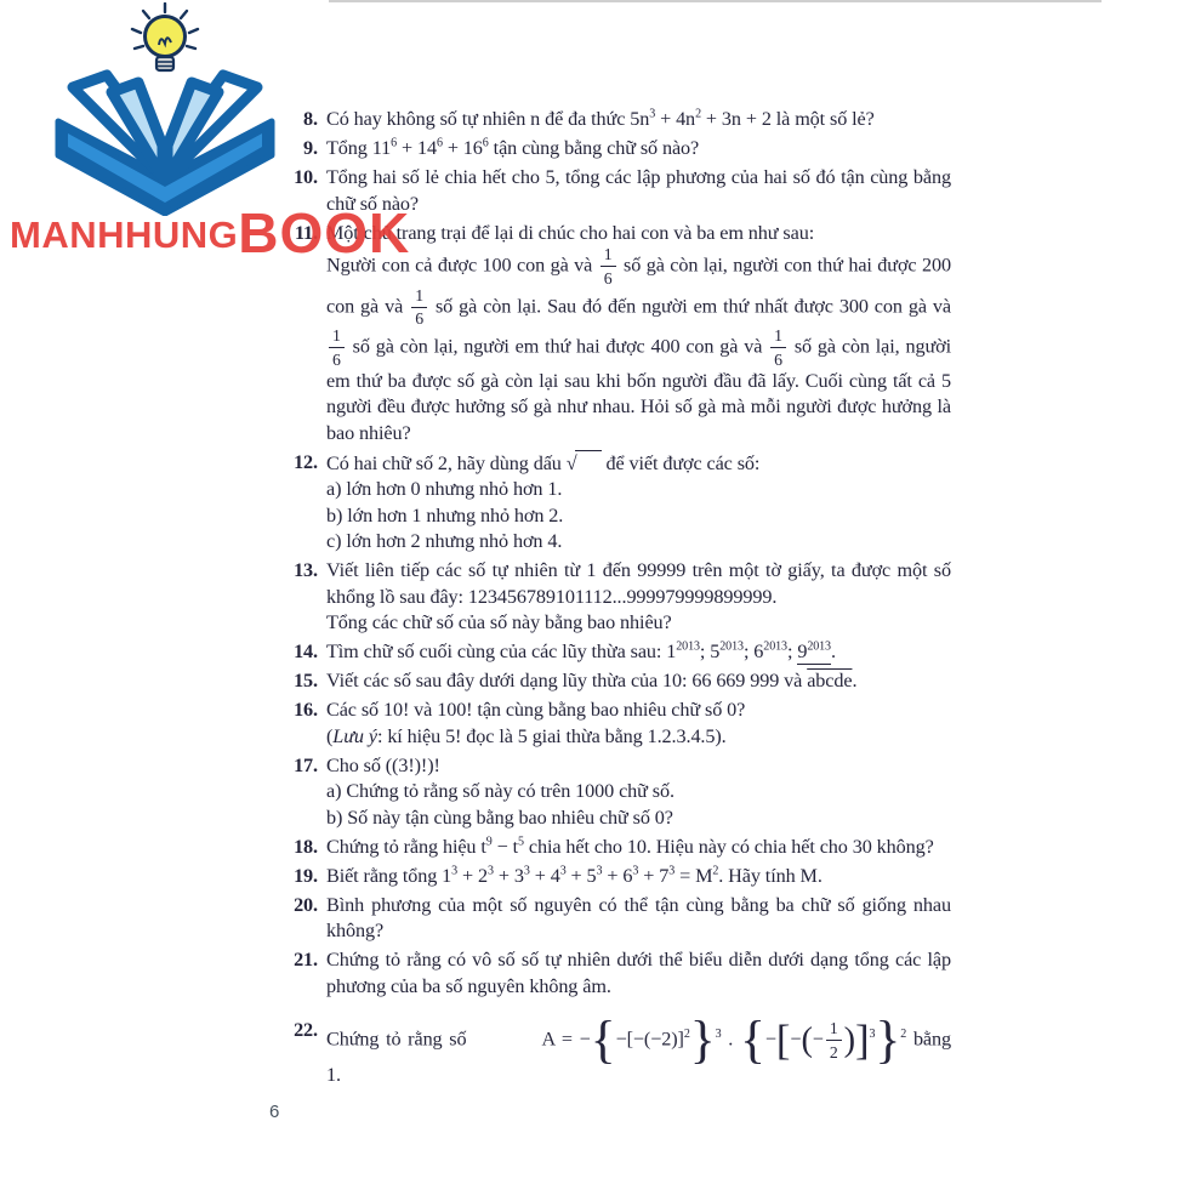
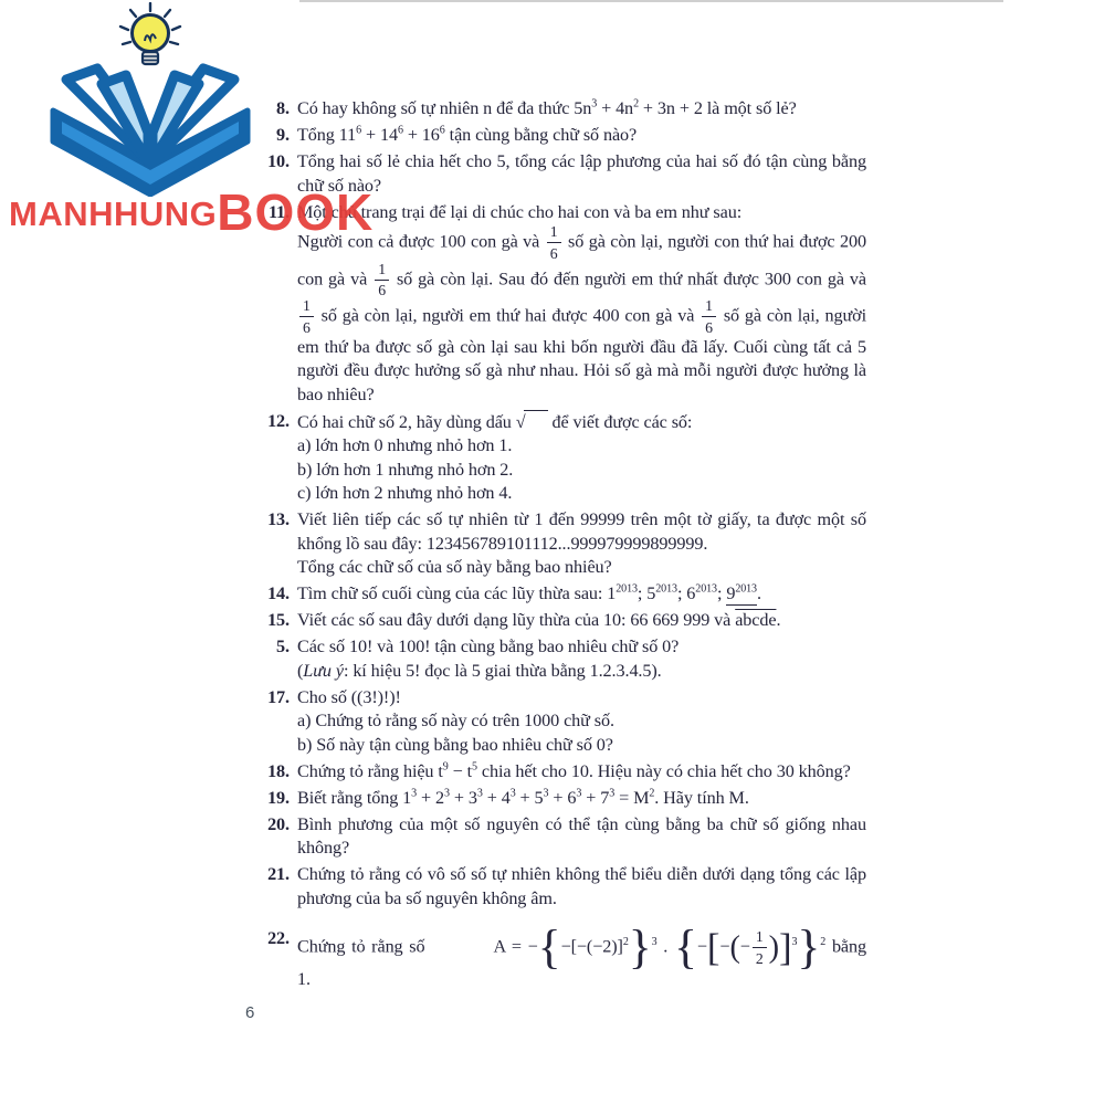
  MANHHUNGBOOK
  8.
  Có hay không số tự nhiên n để đa thức 5n3 + 4n2 + 3n + 2 là một số lẻ?
  9.
  Tổng 116 + 146 + 166 tận cùng bằng chữ số nào?
  10.
  Tổng hai số lẻ chia hết cho 5, tổng các lập phương của hai số đó tận cùng bằng chữ số nào?
  11.
  Một chủ trang trại để lại di chúc cho hai con và ba em như sau:
  Người con cả được 100 con gà và
  1
  6
  số gà còn lại, người con thứ hai được 200 con gà và
  1
  6
  số gà còn lại. Sau đó đến người em thứ nhất được 300 con gà và
  1
  6
  số gà còn lại, người em thứ hai được 400 con gà và
  1
  6
  số gà còn lại, người em thứ ba được số gà còn lại sau khi bốn người đầu đã lấy. Cuối cùng tất cả 5 người đều được hưởng số gà như nhau. Hỏi số gà mà mỗi người được hưởng là bao nhiêu?
  12.
  Có hai chữ số 2, hãy dùng dấu √ để viết được các số:
  a) lớn hơn 0 nhưng nhỏ hơn 1.
  b) lớn hơn 1 nhưng nhỏ hơn 2.
  c) lớn hơn 2 nhưng nhỏ hơn 4.
  13.
  Viết liên tiếp các số tự nhiên từ 1 đến 99999 trên một tờ giấy, ta được một số khổng lồ sau đây: 123456789101112...999979999899999.
  Tổng các chữ số của số này bằng bao nhiêu?
  14.
  Tìm chữ số cuối cùng của các lũy thừa sau: 12013; 52013; 62013; 92013.
  15.
  Viết các số sau đây dưới dạng lũy thừa của 10: 66 669 999 và abcde.
- 16.
+ 5.
  Các số 10! và 100! tận cùng bằng bao nhiêu chữ số 0?
  (Lưu ý: kí hiệu 5! đọc là 5 giai thừa bằng 1.2.3.4.5).
  17.
  Cho số ((3!)!)!
  a) Chứng tỏ rằng số này có trên 1000 chữ số.
  b) Số này tận cùng bằng bao nhiêu chữ số 0?
  18.
  Chứng tỏ rằng hiệu t9 − t5 chia hết cho 10. Hiệu này có chia hết cho 30 không?
  19.
  Biết rằng tổng 13 + 23 + 33 + 43 + 53 + 63 + 73 = M2. Hãy tính M.
  20.
  Bình phương của một số nguyên có thể tận cùng bằng ba chữ số giống nhau không?
  21.
- Chứng tỏ rằng có vô số số tự nhiên dưới thể biểu diễn dưới dạng tổng các lập phương của ba số nguyên không âm.
+ Chứng tỏ rằng có vô số số tự nhiên không thể biểu diễn dưới dạng tổng các lập phương của ba số nguyên không âm.
  22.
  Chứng tỏ rằng số A = −{−[−(−2)]2}3 . {−[−(−
  1
  2
  )]3}2 bằng 1.
  6
